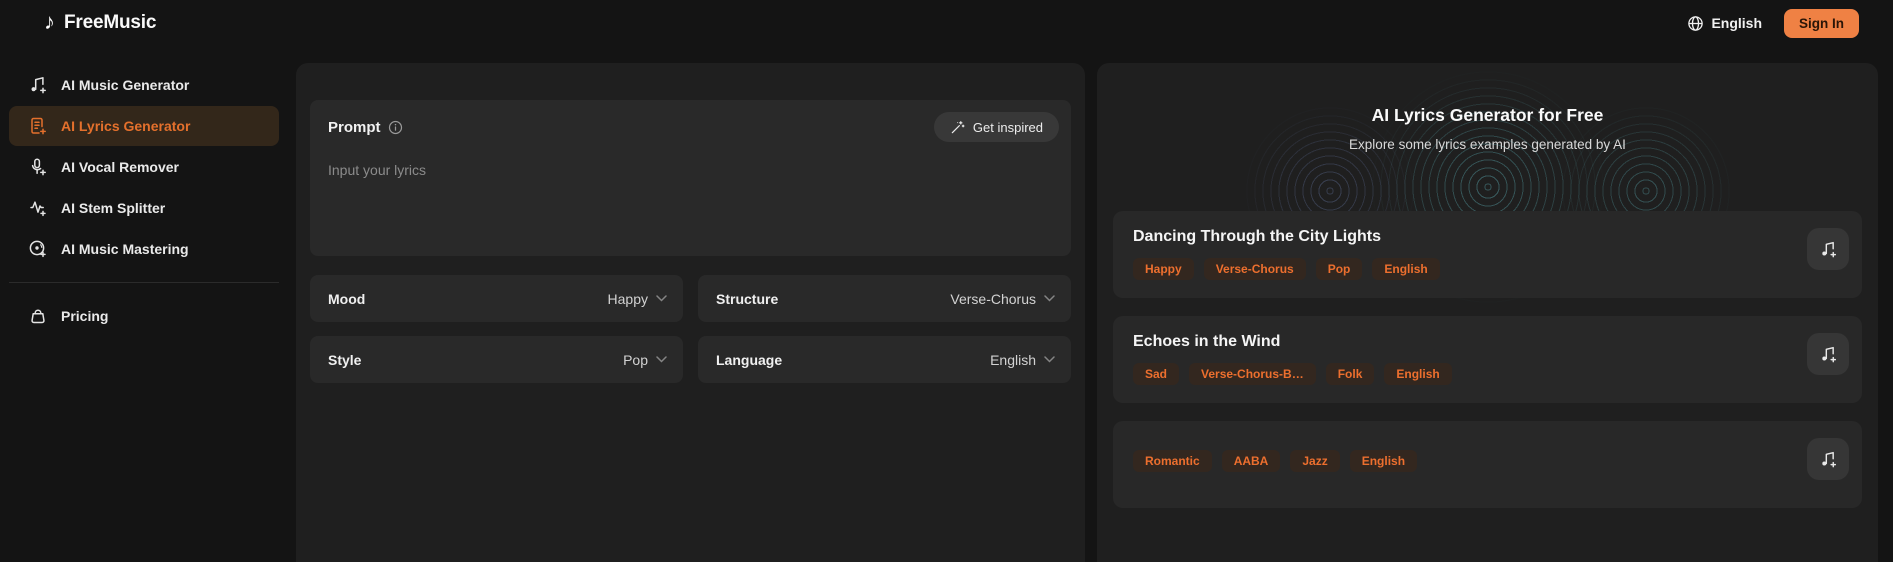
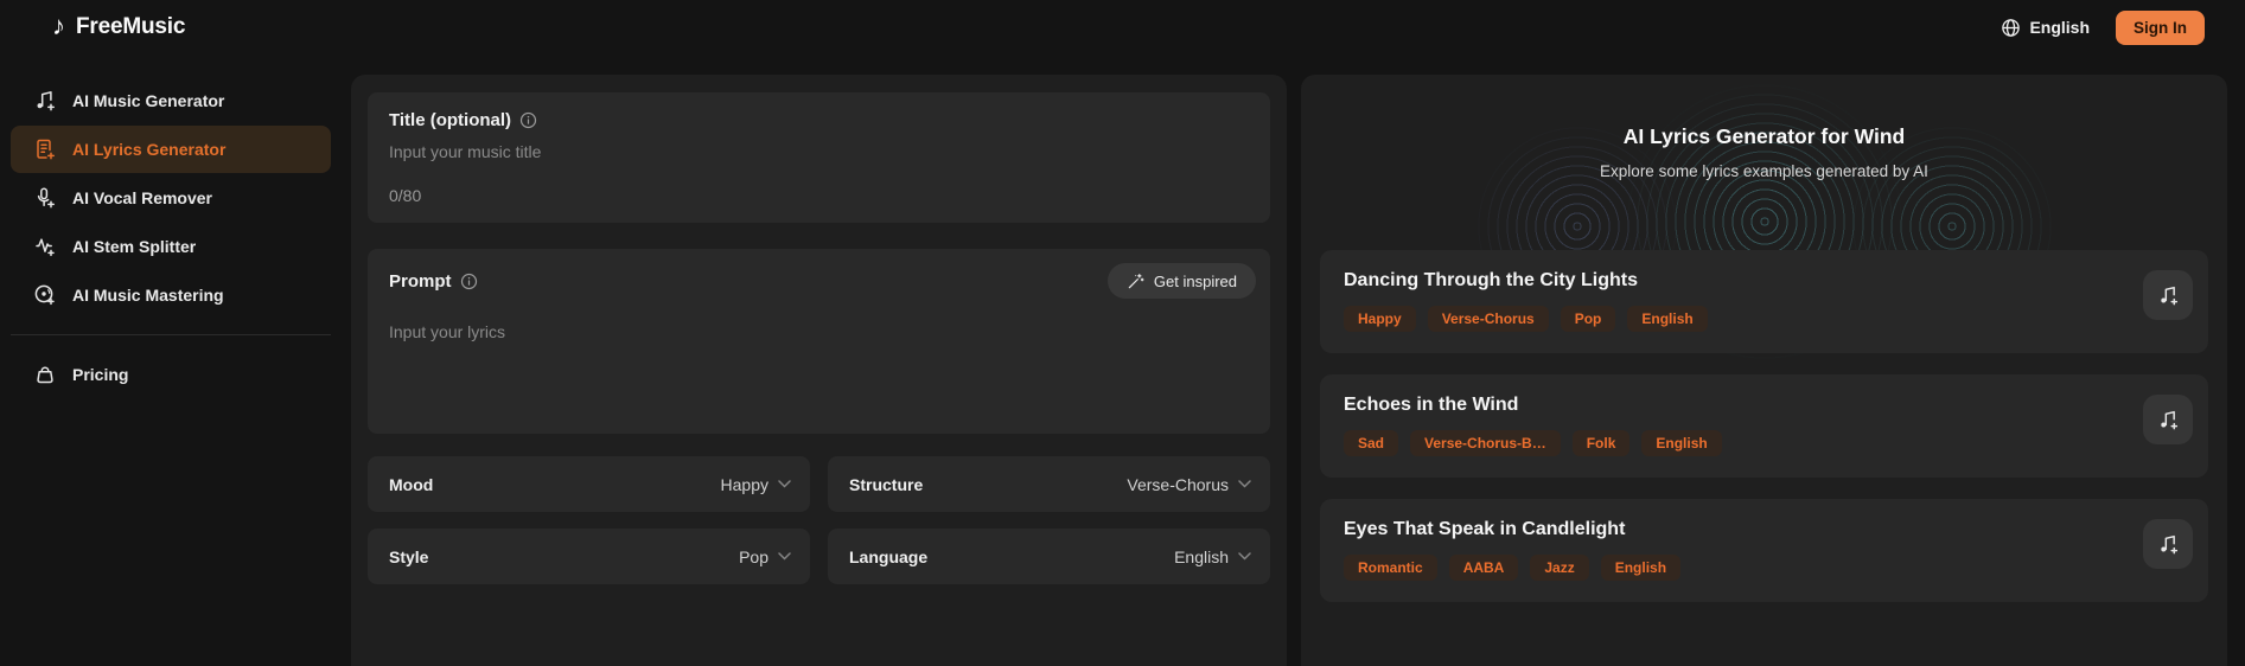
  ♪
  FreeMusic
  English
  Sign In
  AI Music Generator
  AI Lyrics Generator
  AI Vocal Remover
  AI Stem Splitter
  AI Music Mastering
  Pricing
+ Title (optional)
+ Input your music title
+ 0/80
  Prompt
  Get inspired
  Input your lyrics
  Mood
  Happy
  Structure
  Verse-Chorus
  Style
  Pop
  Language
  English
- AI Lyrics Generator for Free
+ AI Lyrics Generator for Wind
  Explore some lyrics examples generated by AI
  Dancing Through the City Lights
  Happy
  Verse-Chorus
  Pop
  English
  Echoes in the Wind
  Sad
  Verse-Chorus-B…
  Folk
  English
+ Eyes That Speak in Candlelight
  Romantic
  AABA
  Jazz
  English
